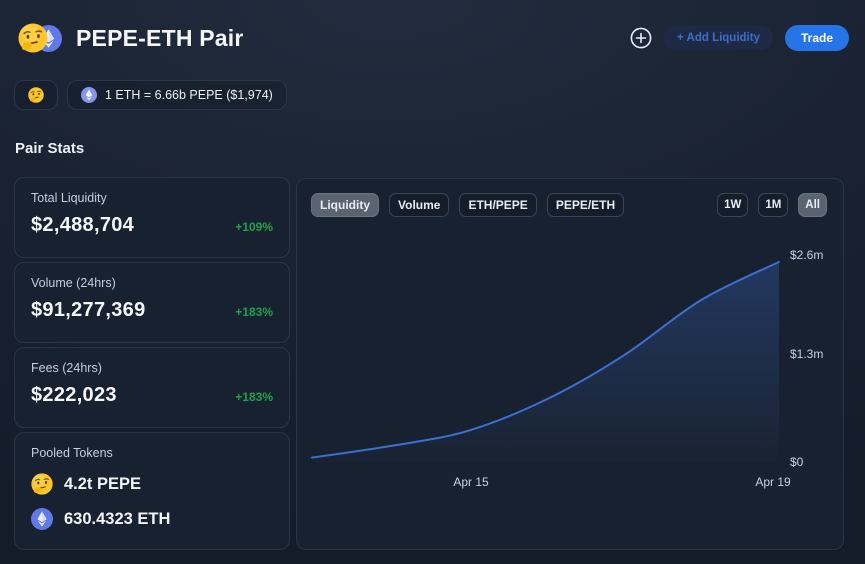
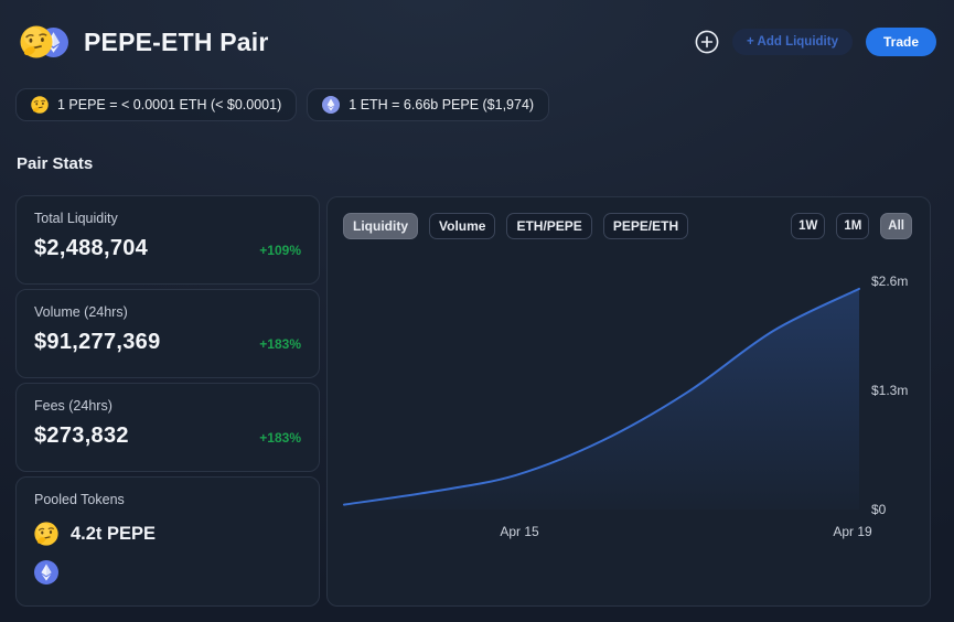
  PEPE-ETH Pair
  + Add Liquidity
  Trade
+ 1 PEPE = < 0.0001 ETH (< $0.0001)
  1 ETH = 6.66b PEPE ($1,974)
  Pair Stats
  Total Liquidity
  $2,488,704
  +109%
  Volume (24hrs)
  $91,277,369
  +183%
  Fees (24hrs)
- $222,023
+ $273,832
  +183%
  Pooled Tokens
  4.2t PEPE
- 630.4323 ETH
  Liquidity
  Volume
  ETH/PEPE
  PEPE/ETH
  1W
  1M
  All
  $2.6m
  $1.3m
  $0
  Apr 15
  Apr 19
